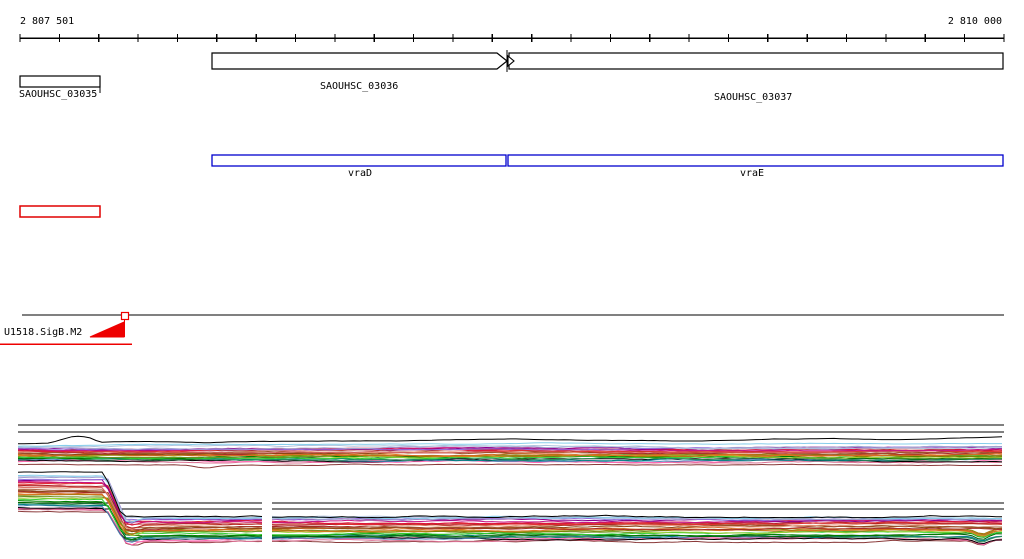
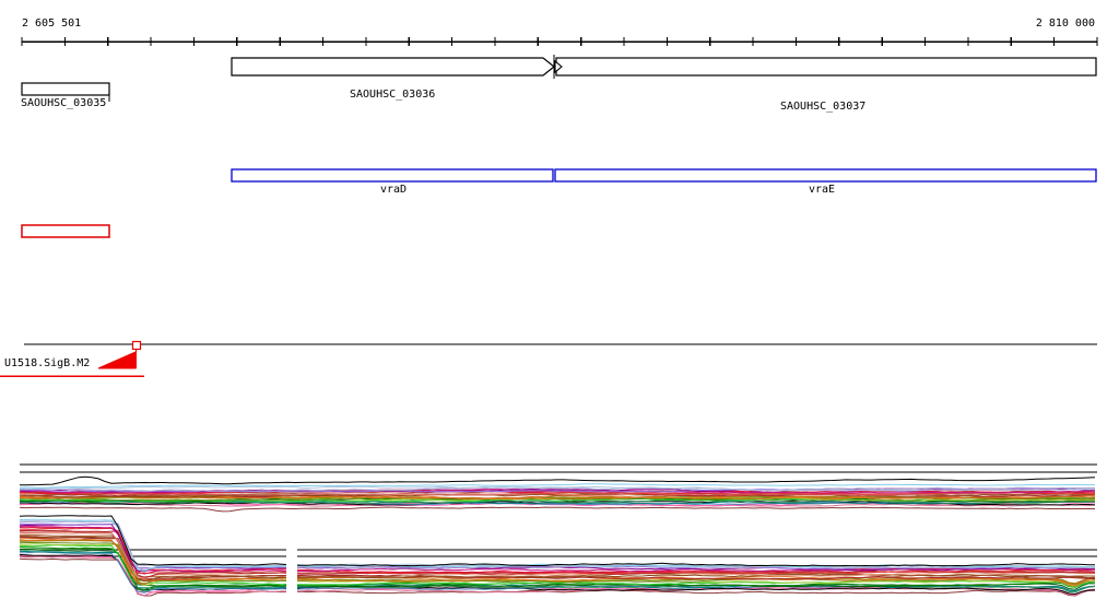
- 2 807 501
+ 2 605 501
  2 810 000
  SAOUHSC_03035
  SAOUHSC_03036
  SAOUHSC_03037
  vraD
  vraE
  U1518.SigB.M2
